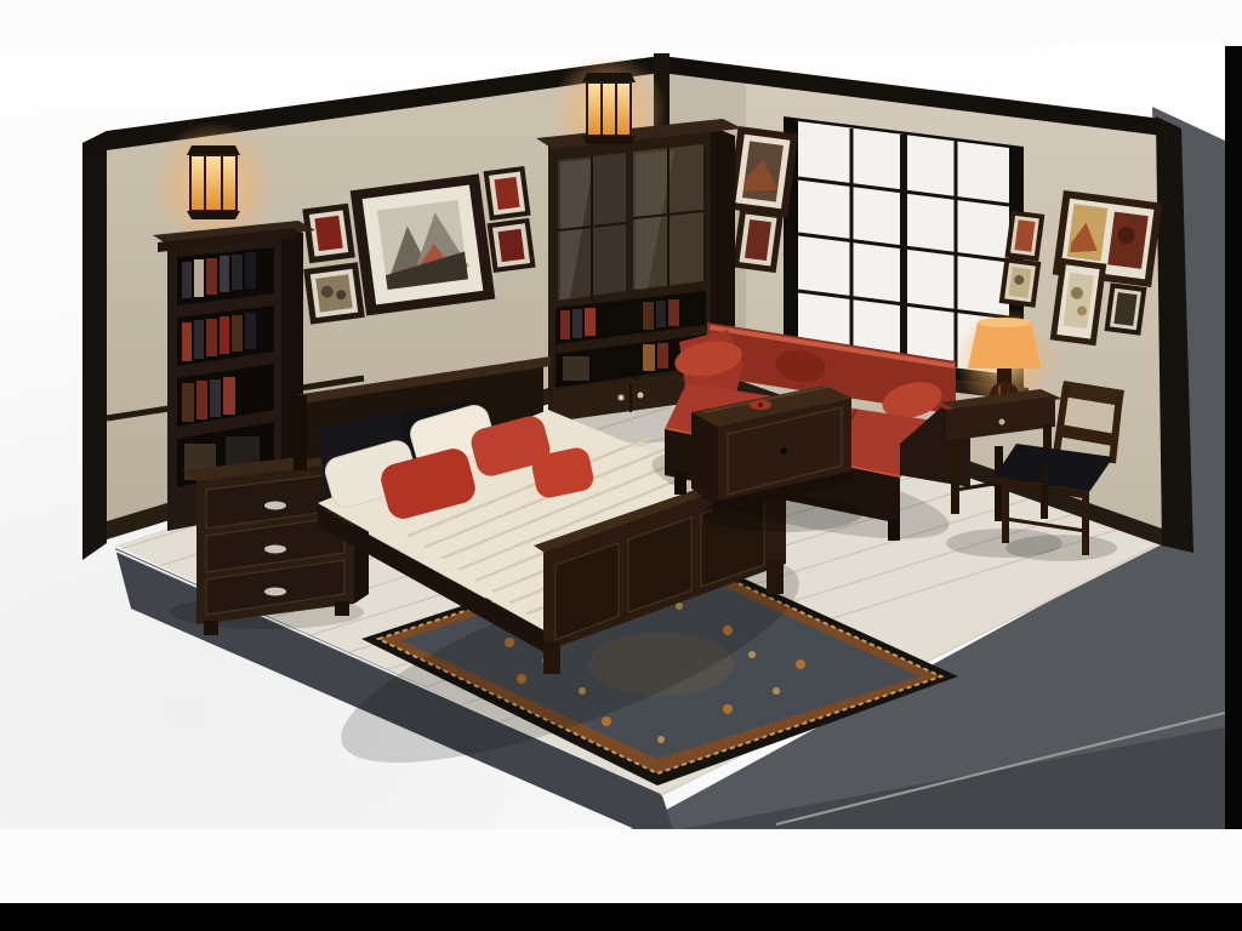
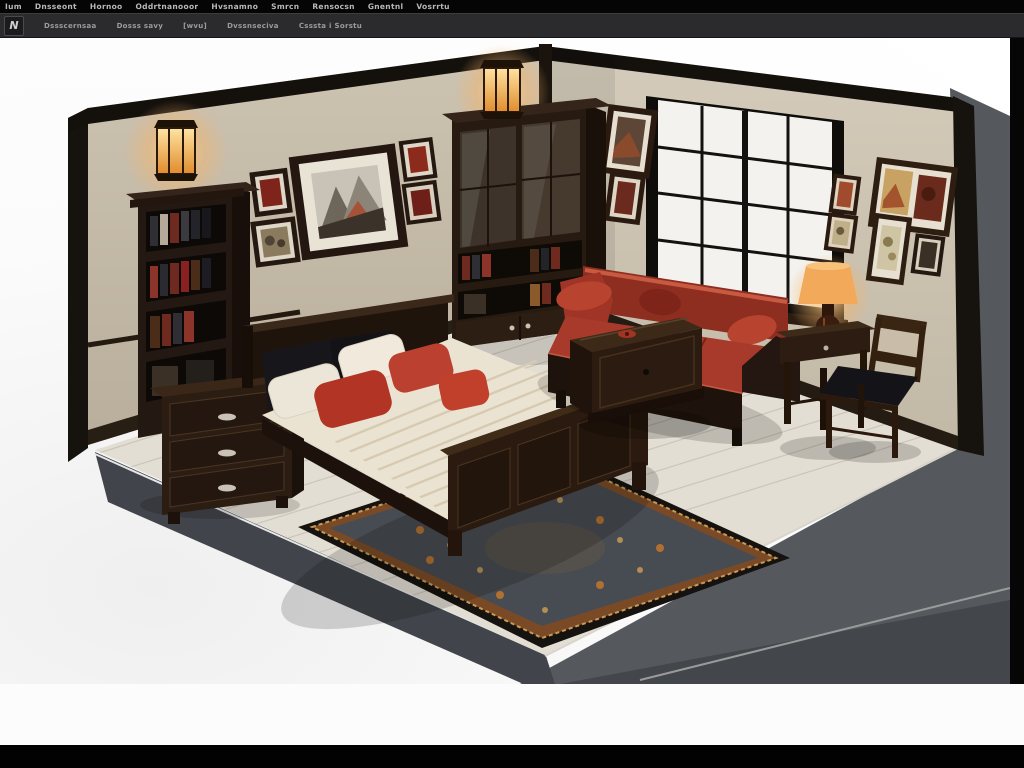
+ Ium
+ Dnsseont
+ Hornoo
+ Oddrtnanooor
+ Hvsnamno
+ Smrcn
+ Rensocsn
+ Gnentnl
+ Vosrrtu
+ N
+ Dssscernsaa
+ Dosss savy
+ [wvu]
+ Dvssnseciva
+ Csssta i Sorstu
